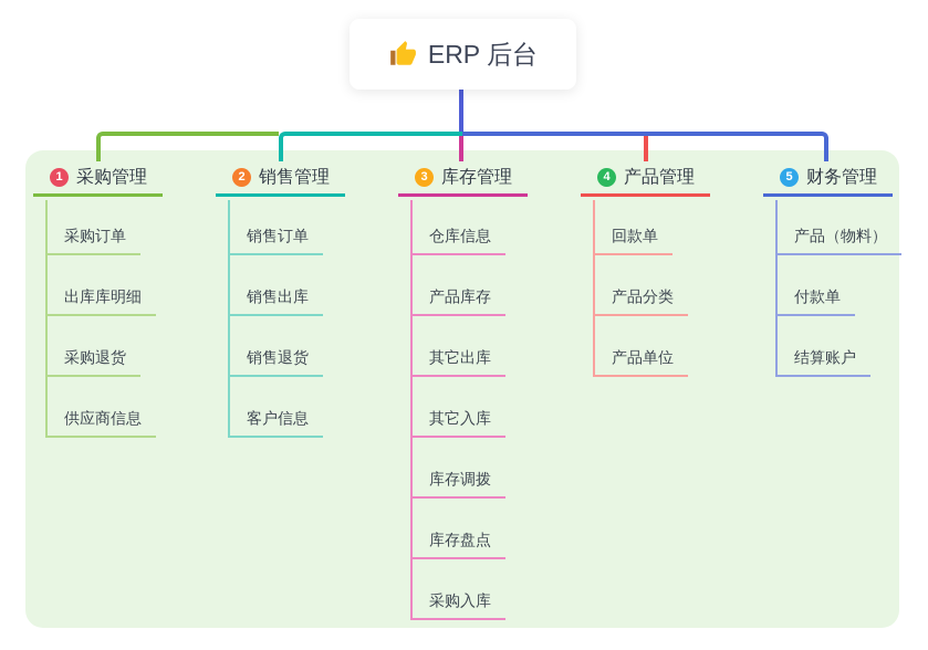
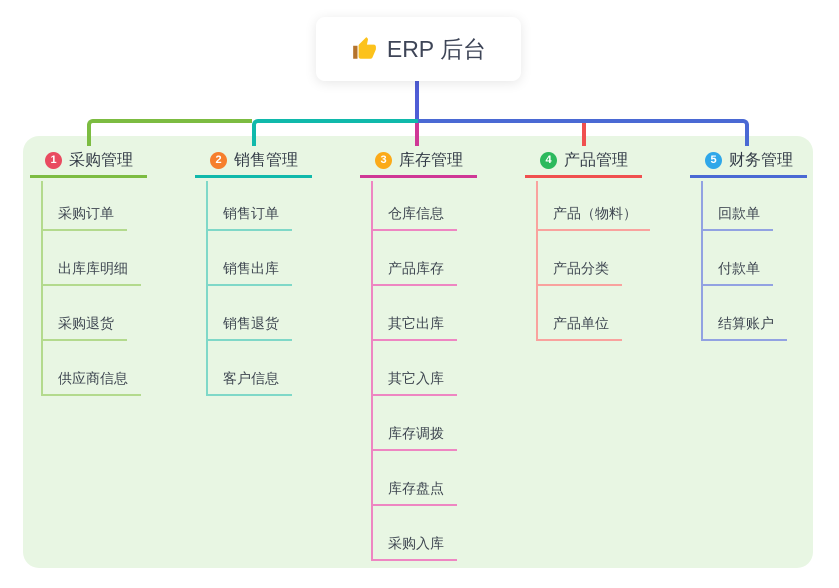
  ERP 后台
  1
  采购管理
  采购订单
  出库库明细
  采购退货
  供应商信息
  2
  销售管理
  销售订单
  销售出库
  销售退货
  客户信息
  3
  库存管理
  仓库信息
  产品库存
  其它出库
  其它入库
  库存调拨
  库存盘点
  采购入库
  4
  产品管理
- 回款单
+ 产品（物料）
  产品分类
  产品单位
  5
  财务管理
- 产品（物料）
+ 回款单
  付款单
  结算账户
